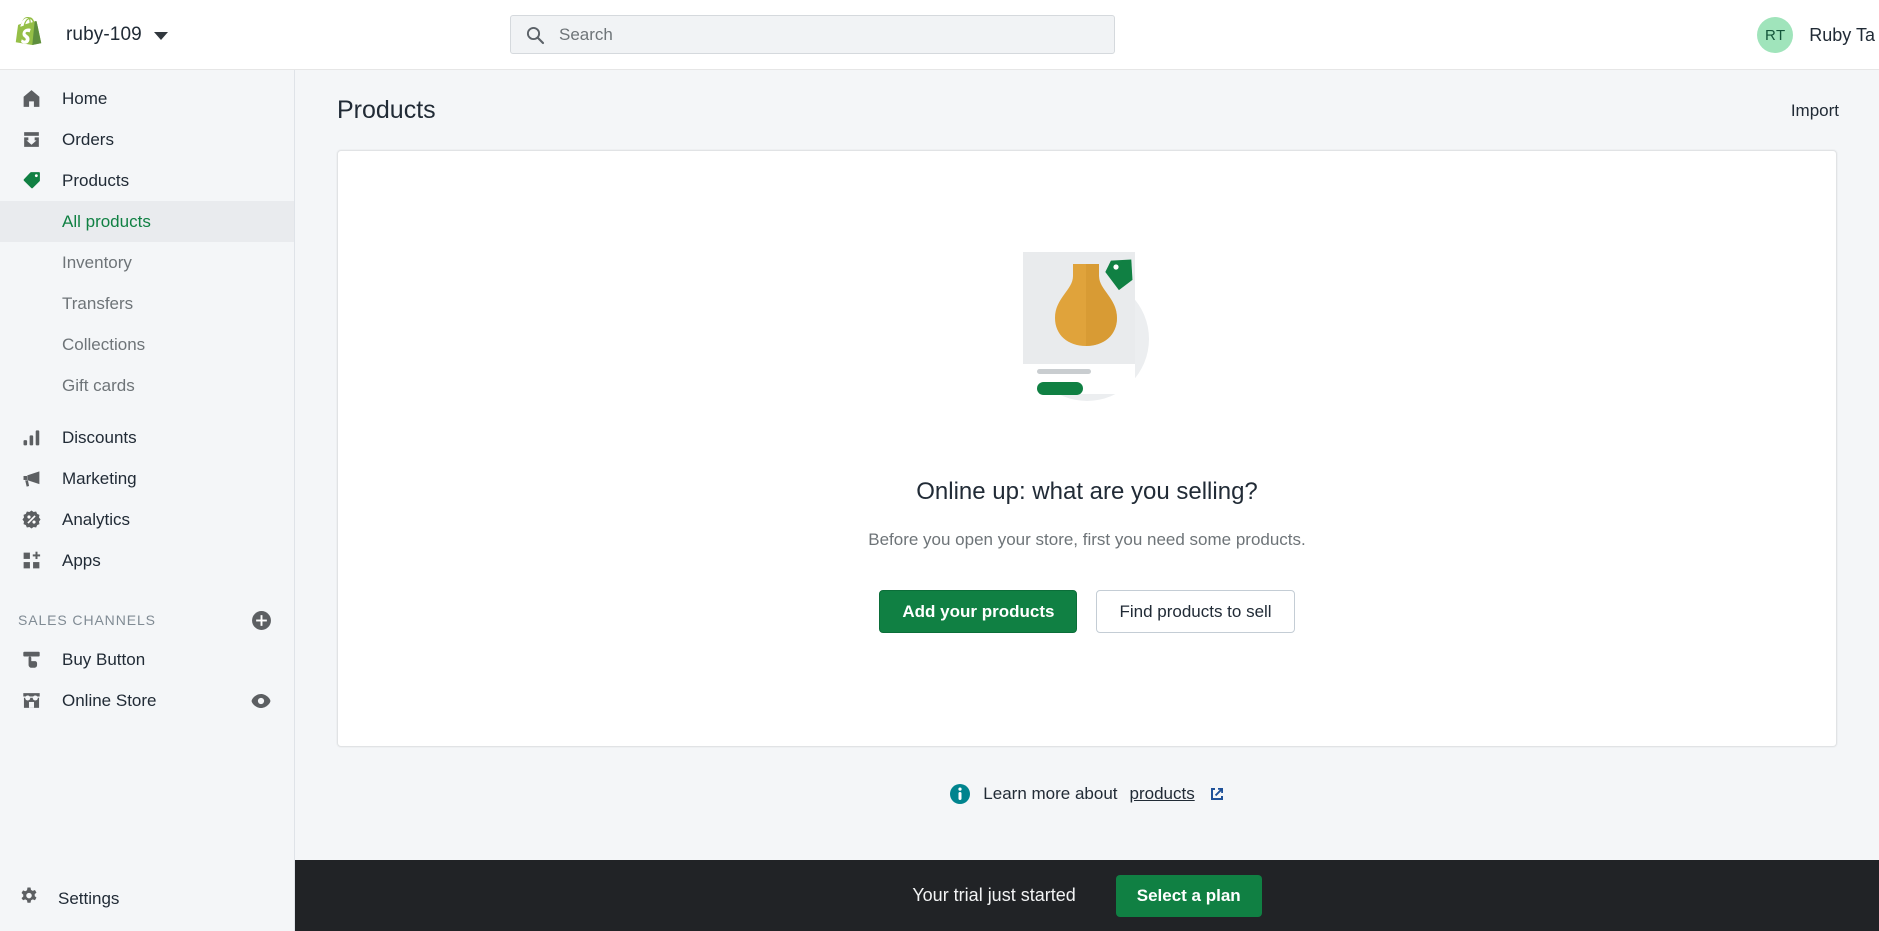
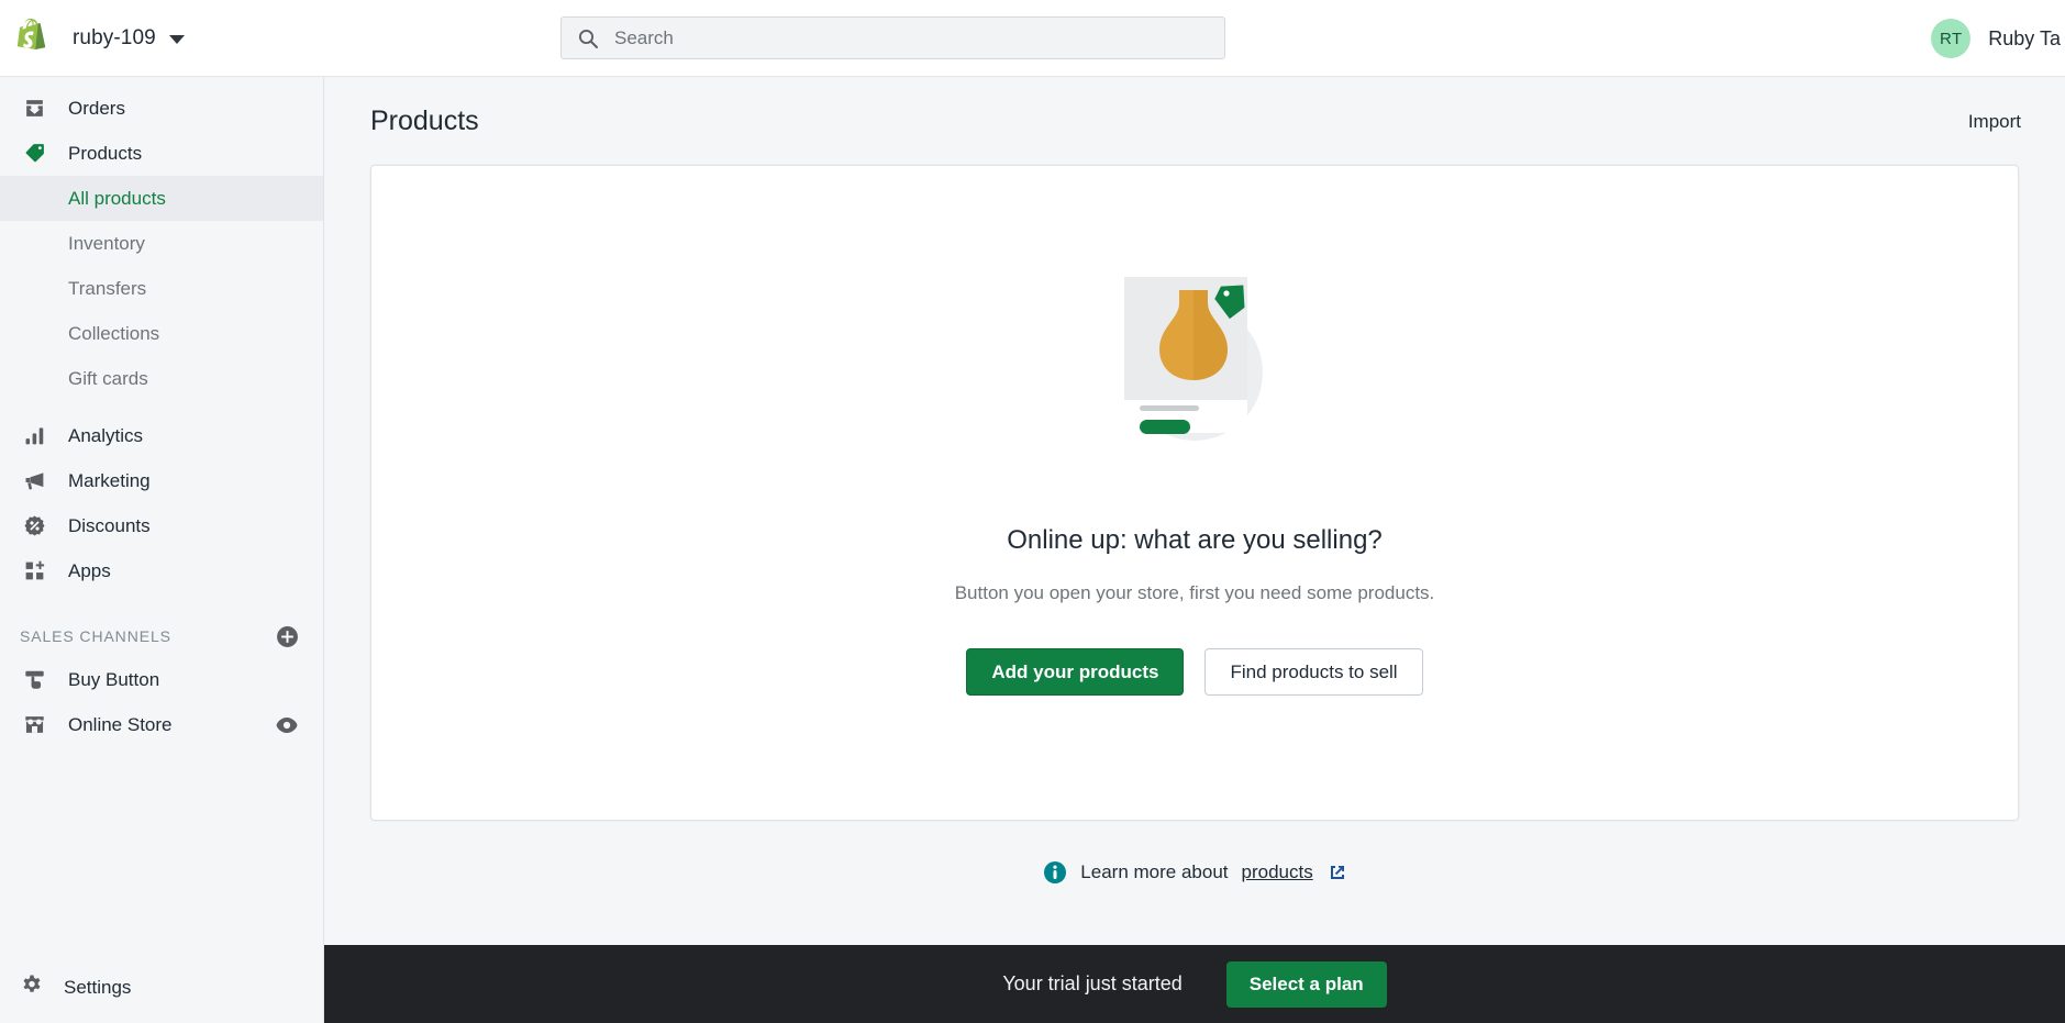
  ruby-109
  Search
  RT
  Ruby Ta
- Home
  Orders
  Products
  All products
  Inventory
  Transfers
  Collections
  Gift cards
- Discounts
+ Analytics
  Marketing
- Analytics
+ Discounts
  Apps
  SALES CHANNELS
  Buy Button
  Online Store
  Settings
  Products
  Import
  Online up: what are you selling?
- Before you open your store, first you need some products.
+ Button you open your store, first you need some products.
  Add your products
  Find products to sell
  Learn more about
  products
  Your trial just started
  Select a plan
